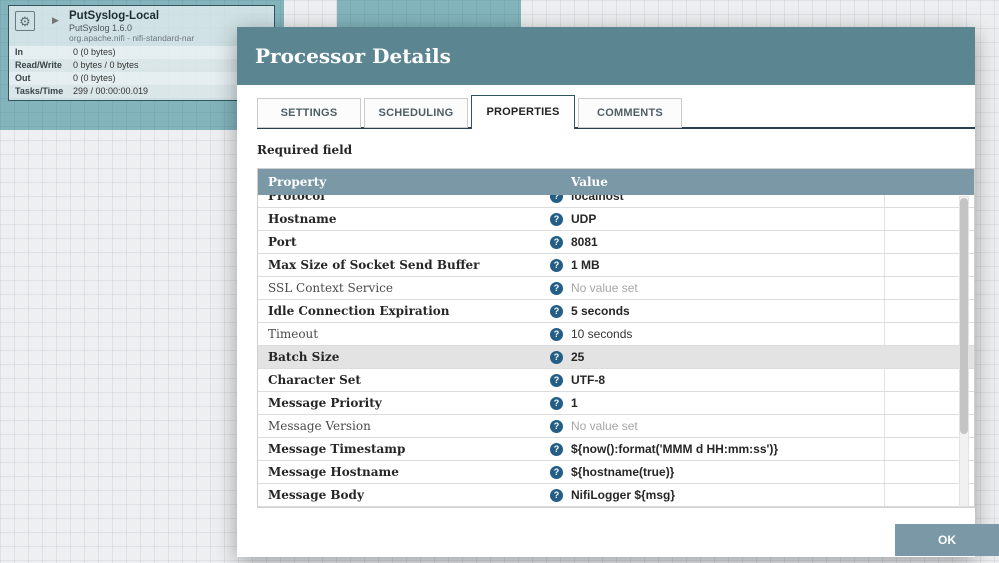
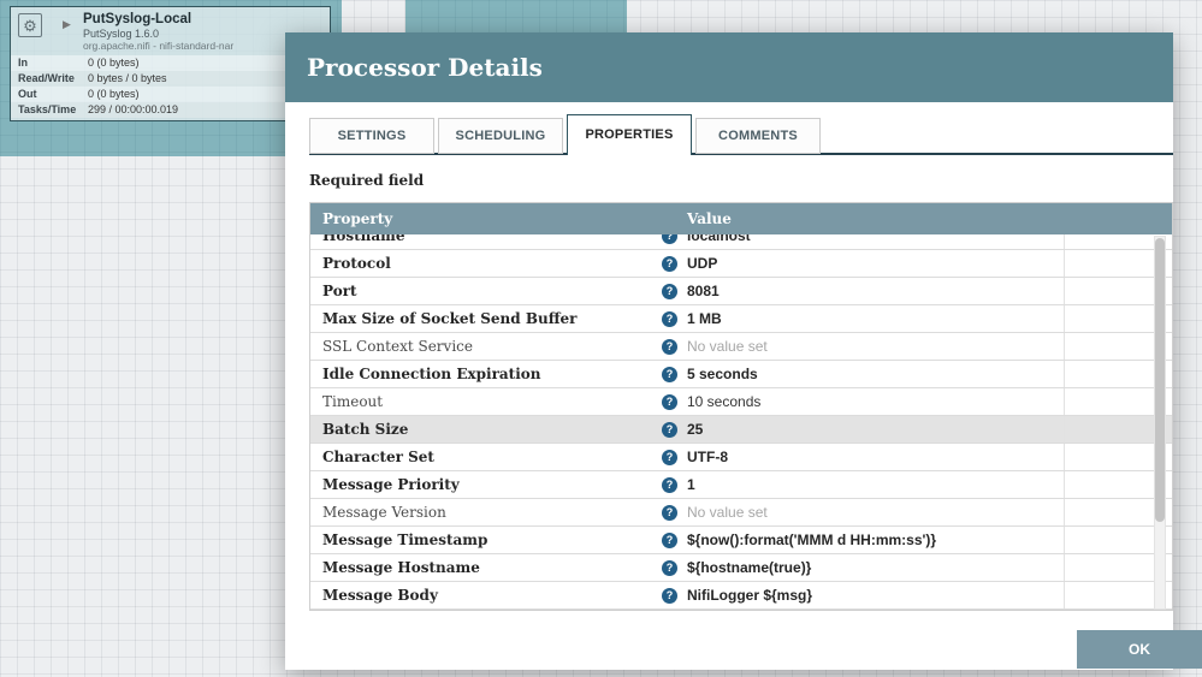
  ⚙
  ▶
  PutSyslog-Local
  PutSyslog 1.6.0
  org.apache.nifi - nifi-standard-nar
  In 0 (0 bytes)
  Read/Write 0 bytes / 0 bytes
  Out 0 (0 bytes)
  Tasks/Time 299 / 00:00:00.019
  Processor Details
  SETTINGS
  SCHEDULING
  PROPERTIES
  COMMENTS
  Required field
  Property
  Value
- Protocol
+ Hostname
  ?
  localhost
- Hostname
+ Protocol
  ?
  UDP
  Port
  ?
  8081
  Max Size of Socket Send Buffer
  ?
  1 MB
  SSL Context Service
  ?
  No value set
  Idle Connection Expiration
  ?
  5 seconds
  Timeout
  ?
  10 seconds
  Batch Size
  ?
  25
  Character Set
  ?
  UTF-8
  Message Priority
  ?
  1
  Message Version
  ?
  No value set
  Message Timestamp
  ?
  ${now():format('MMM d HH:mm:ss')}
  Message Hostname
  ?
  ${hostname(true)}
  Message Body
  ?
  NifiLogger ${msg}
  OK
